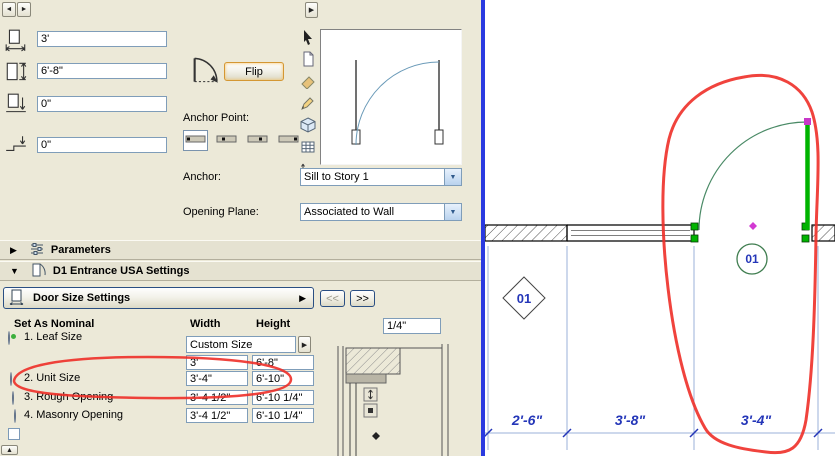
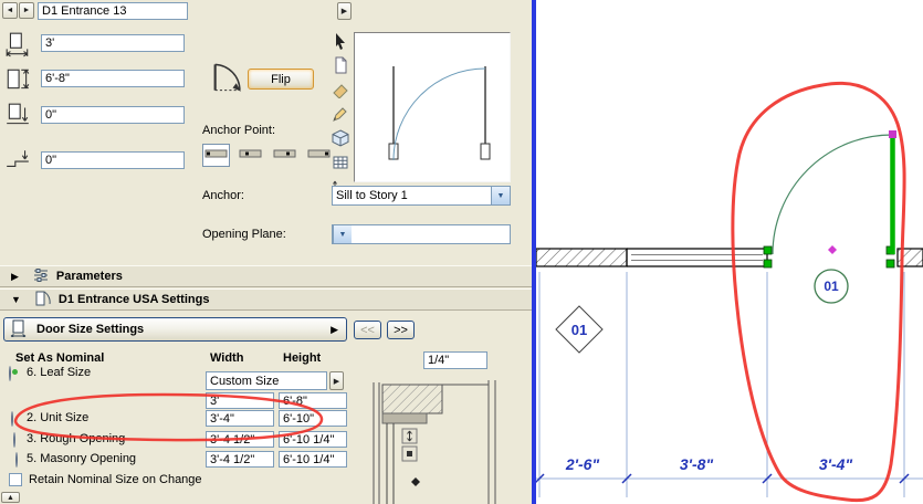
+ D1 Entrance 13
  3'
  6'-8"
  0"
  0"
  Flip
  Anchor Point:
  Anchor:
  Sill to Story 1
  Opening Plane:
- Associated to Wall
  ▶
  Parameters
  ▼
  D1 Entrance USA Settings
  Door Size Settings
  ▶
  <<
  >>
  1/4"
  Set As Nominal
  Width
  Height
- 1. Leaf Size
+ 6. Leaf Size
  Custom Size
  3'
  6'-8"
  2. Unit Size
  3'-4"
  6'-10"
  6'-10 1/4"
- 4. Masonry Opening
+ 5. Masonry Opening
  3'-4 1/2"
  6'-10 1/4"
+ Retain Nominal Size on Change
  01
  01
  2'-6"
  3'-8"
  3'-4"
